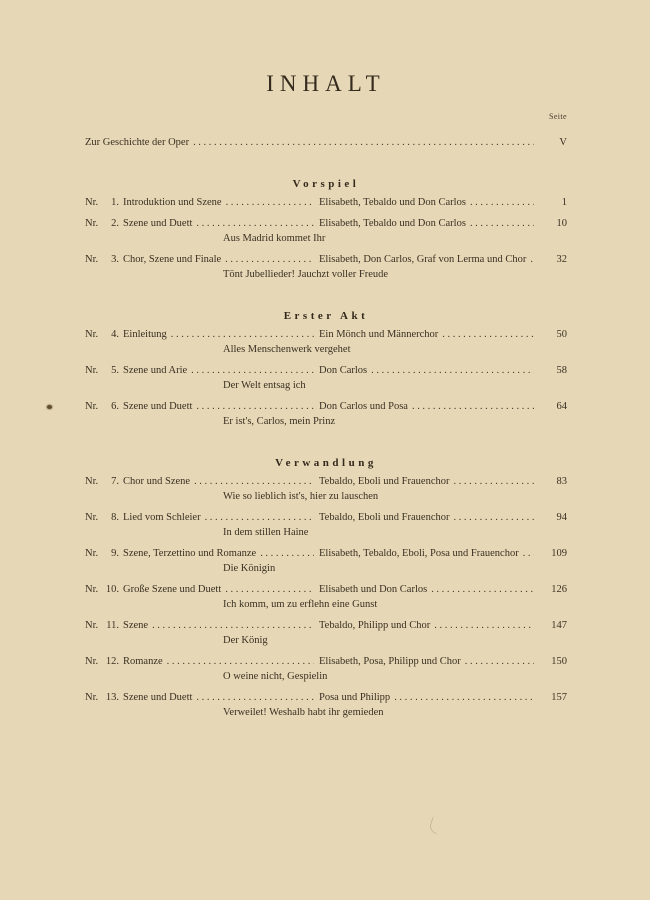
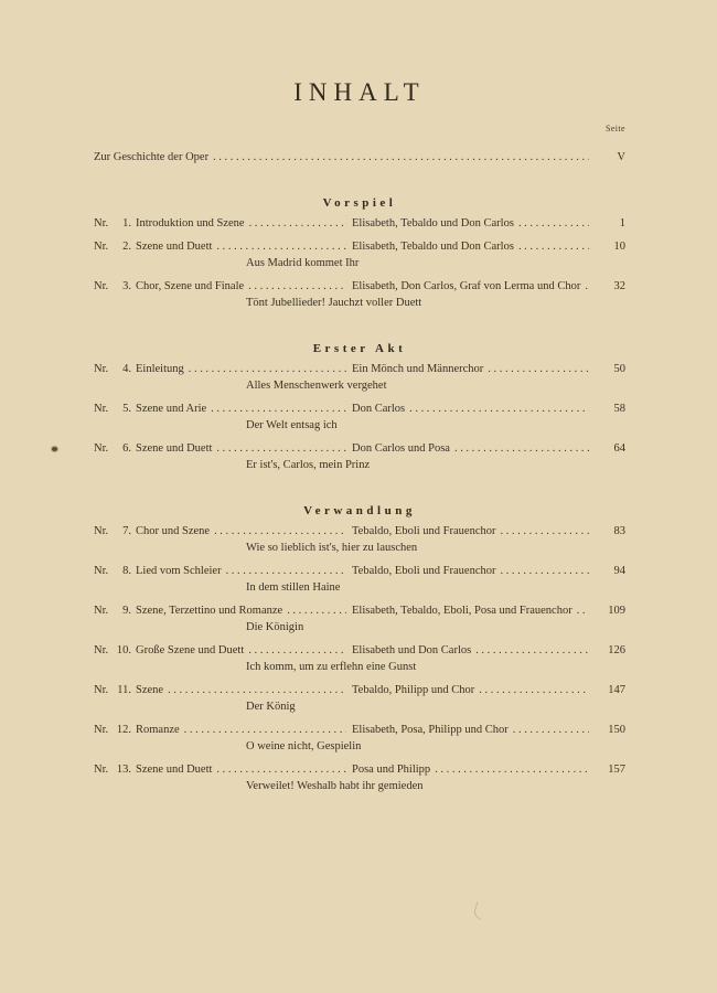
  INHALT
  Seite
  Zur Geschichte der Oper
  V
  Vorspiel
  Nr.
  1.
  Introduktion und Szene
  Elisabeth, Tebaldo und Don Carlos
  1
  Nr.
  2.
  Szene und Duett
  Elisabeth, Tebaldo und Don Carlos
  10
  Aus Madrid kommet Ihr
  Nr.
  3.
  Chor, Szene und Finale
  Elisabeth, Don Carlos, Graf von Lerma und Chor
  32
- Tönt Jubellieder! Jauchzt voller Freude
+ Tönt Jubellieder! Jauchzt voller Duett
  Erster Akt
  Nr.
  4.
  Einleitung
  Ein Mönch und Männerchor
  50
  Alles Menschenwerk vergehet
  Nr.
  5.
  Szene und Arie
  Don Carlos
  58
  Der Welt entsag ich
  Nr.
  6.
  Szene und Duett
  Don Carlos und Posa
  64
  Er ist's, Carlos, mein Prinz
  Verwandlung
  Nr.
  7.
  Chor und Szene
  Tebaldo, Eboli und Frauenchor
  83
  Wie so lieblich ist's, hier zu lauschen
  Nr.
  8.
  Lied vom Schleier
  Tebaldo, Eboli und Frauenchor
  94
  In dem stillen Haine
  Nr.
  9.
  Szene, Terzettino und Romanze
  Elisabeth, Tebaldo, Eboli, Posa und Frauenchor
  109
  Die Königin
  Nr.
  10.
  Große Szene und Duett
  Elisabeth und Don Carlos
  126
  Ich komm, um zu erflehn eine Gunst
  Nr.
  11.
  Szene
  Tebaldo, Philipp und Chor
  147
  Der König
  Nr.
  12.
  Romanze
  Elisabeth, Posa, Philipp und Chor
  150
  O weine nicht, Gespielin
  Nr.
  13.
  Szene und Duett
  Posa und Philipp
  157
  Verweilet! Weshalb habt ihr gemieden
